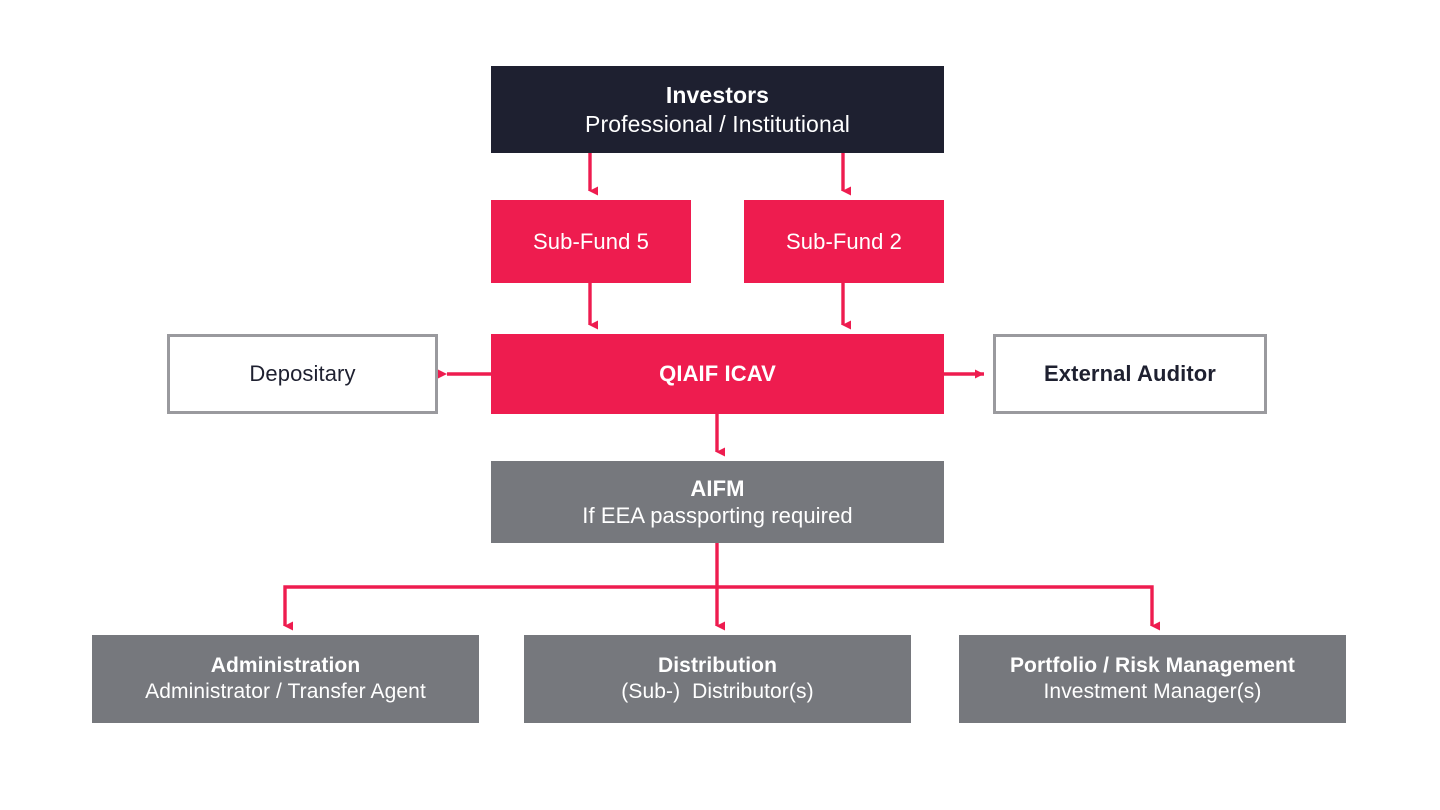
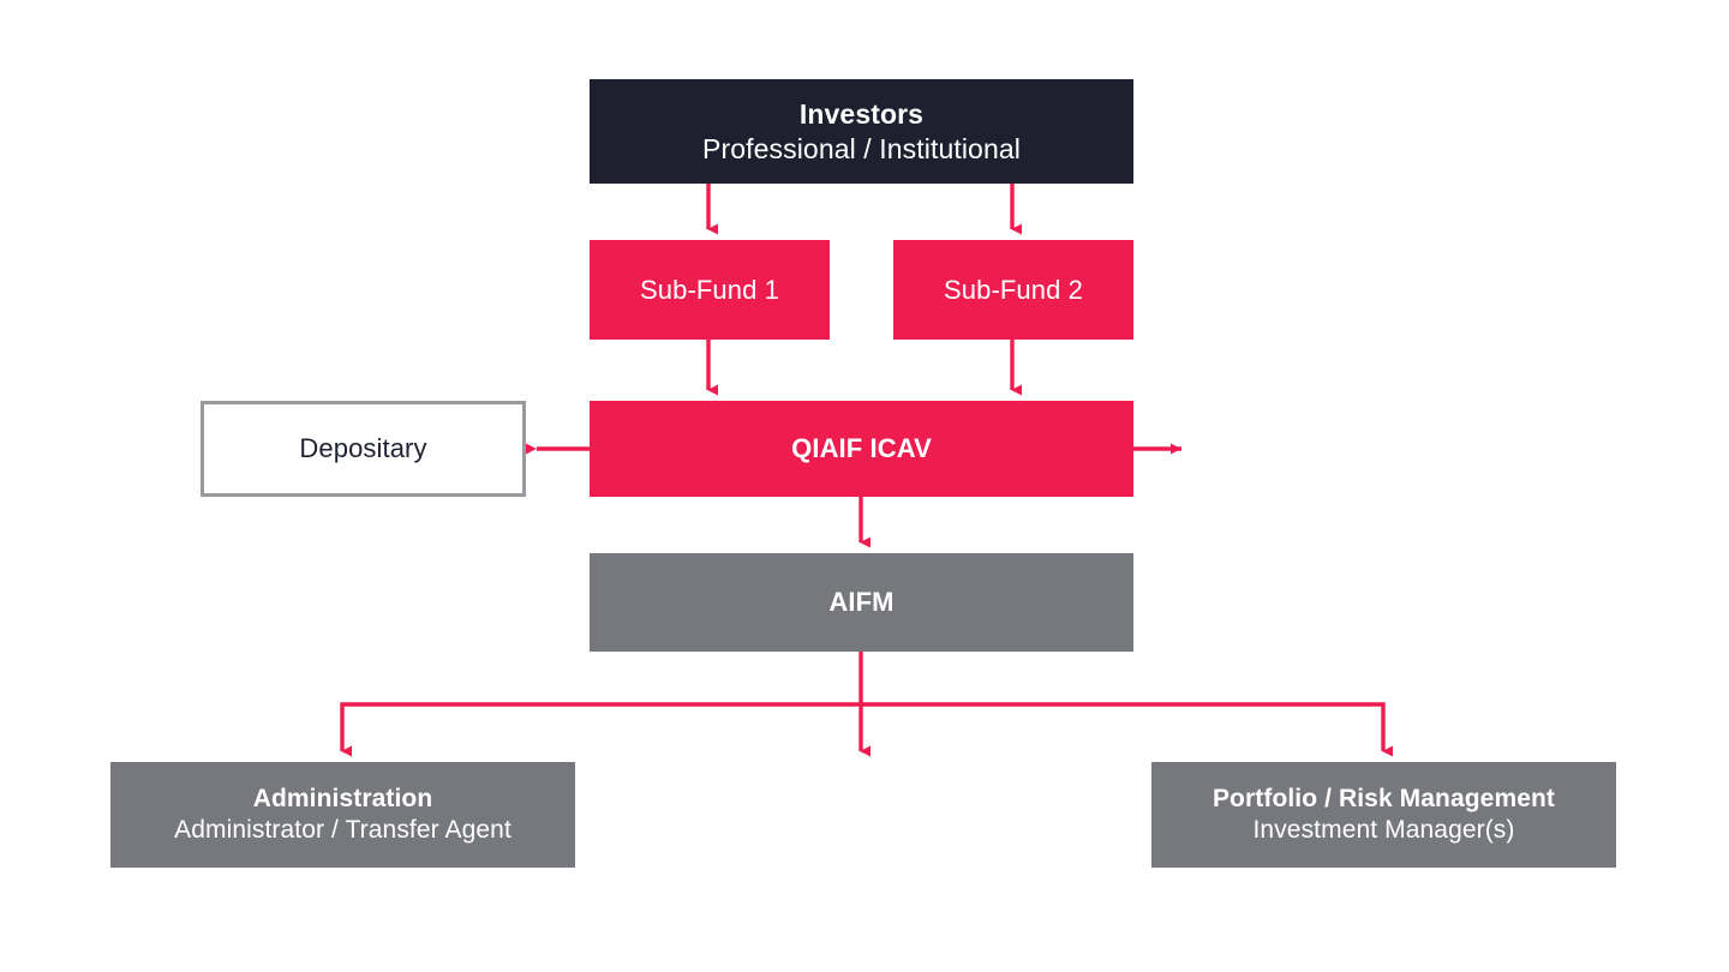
  Investors
  Professional / Institutional
- Sub-Fund 5
+ Sub-Fund 1
  Sub-Fund 2
  Depositary
  QIAIF ICAV
- External Auditor
  AIFM
- If EEA passporting required
  Administration
  Administrator / Transfer Agent
- Distribution
- (Sub-) Distributor(s)
  Portfolio / Risk Management
  Investment Manager(s)
